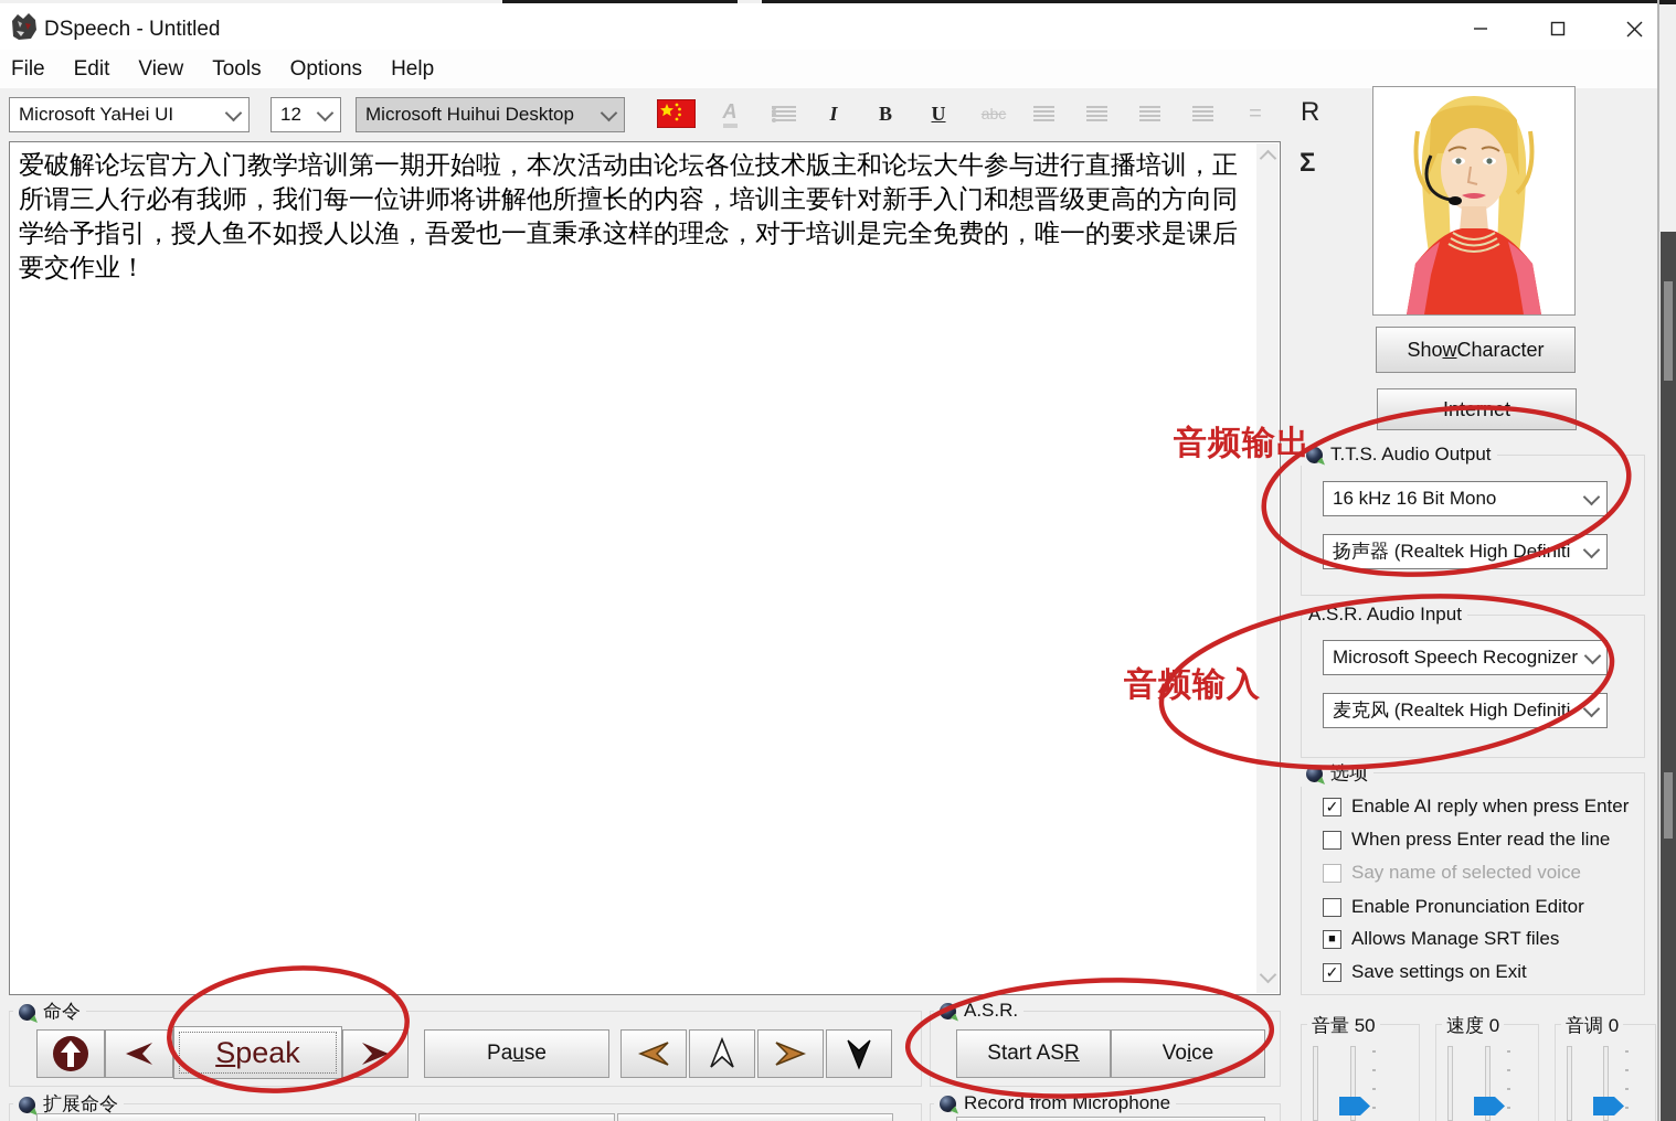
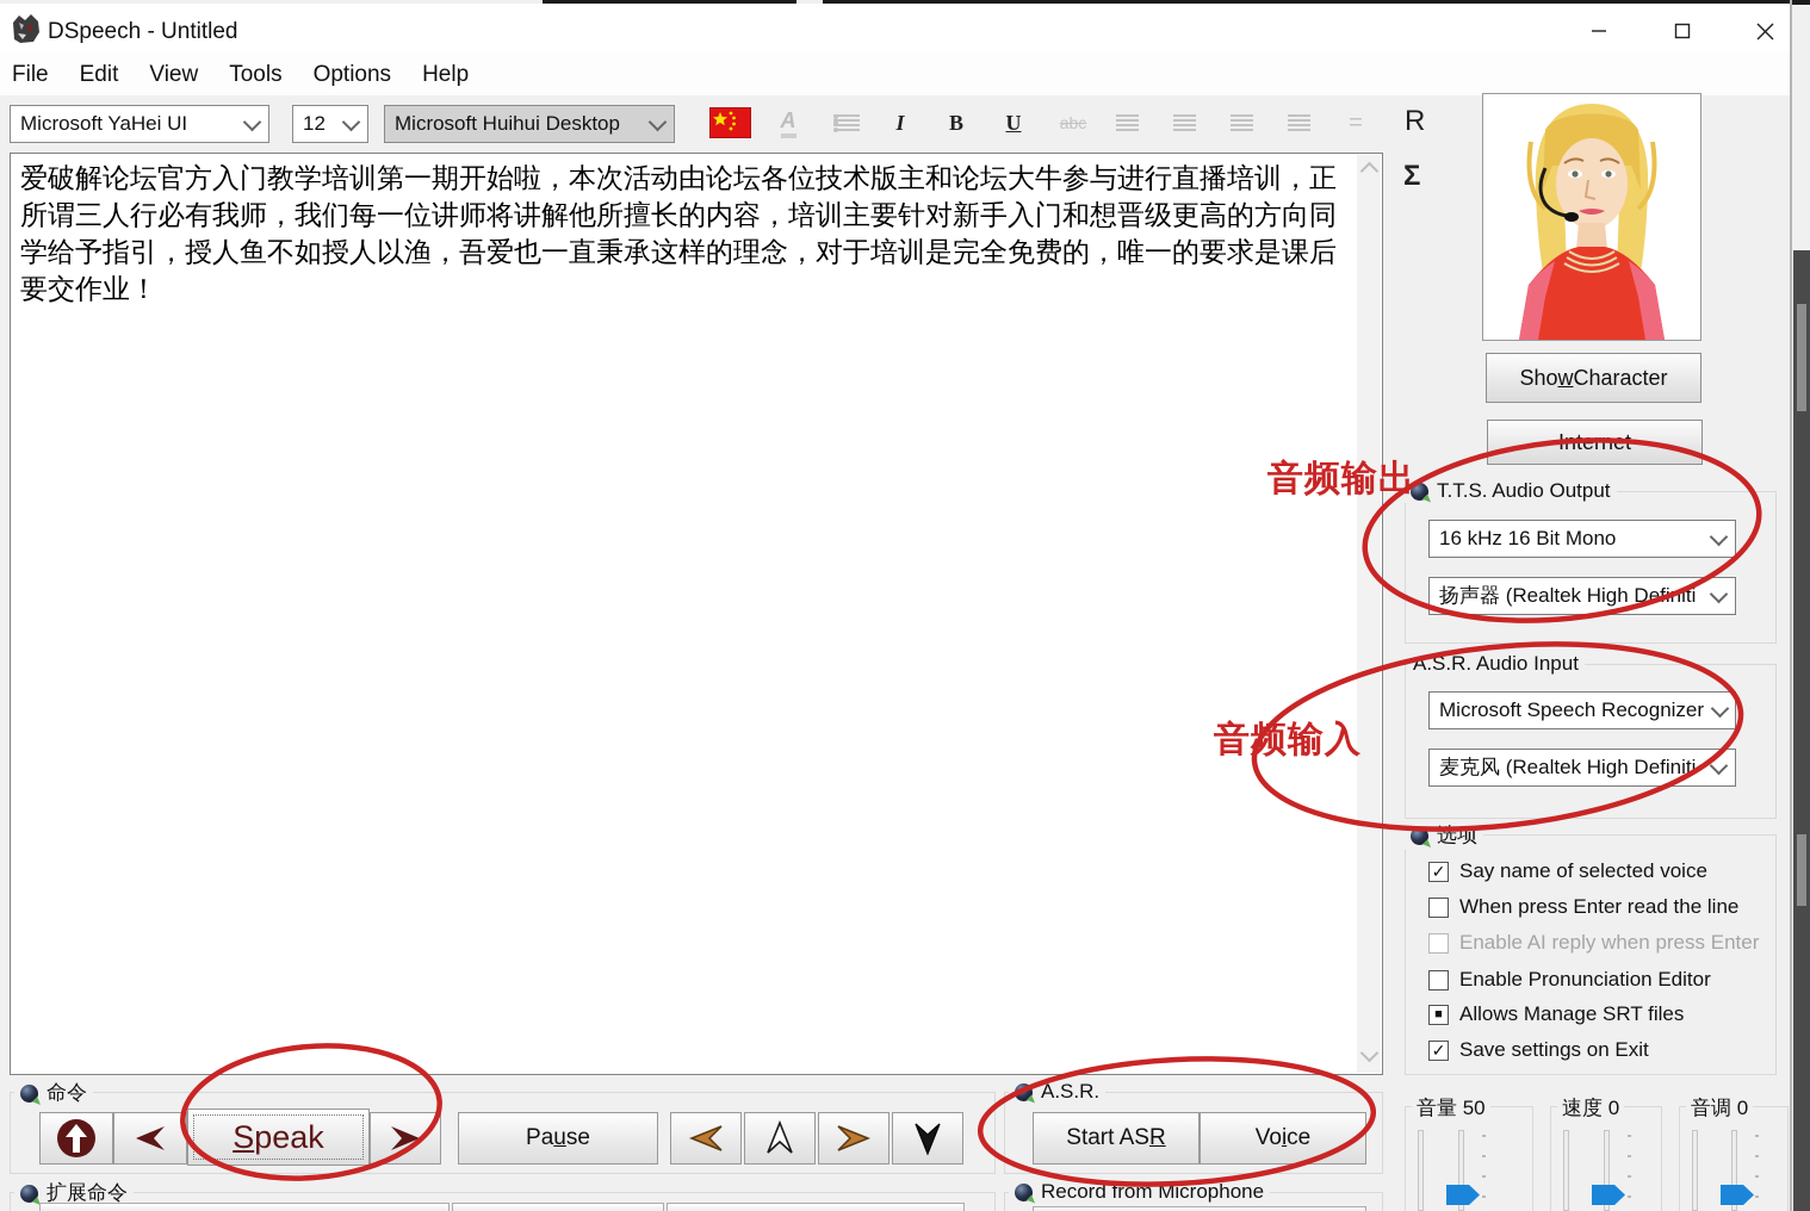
  DSpeech - Untitled
  File
  Edit
  View
  Tools
  Options
  Help
  Microsoft YaHei UI
  12
  Microsoft Huihui Desktop
  A
  I
  B
  U
  abc
  =
  R
  Σ
  爱破解论坛官方入门教学培训第一期开始啦，本次活动由论坛各位技术版主和论坛大牛参与进行直播培训，正所谓三人行必有我师，我们每一位讲师将讲解他所擅长的内容，培训主要针对新手入门和想晋级更高的方向同学给予指引，授人鱼不如授人以渔，吾爱也一直秉承这样的理念，对于培训是完全免费的，唯一的要求是课后要交作业！
  Sho
  w
  Character
  T.T.S. Audio Output
  16 kHz 16 Bit Mono
  扬声器 (Realtek High Defiti
  A.S.R. Audio Input
  Microsoft Speech Recognizer
  麦克风 (Realtek High Definiti
  选项
  ✓
- Enable AI reply when press Enter
+ Say name of selected voice
  When press Enter read the line
- Say name of selected voice
+ Enable AI reply when press Enter
  Enable Pronunciation Editor
  ■
  Allows Manage SRT files
  ✓
  Save settings on Exit
  命令
  S
  peak
  Pa
  u
  se
  A.S.R.
  Start AS
  R
  Vo
  i
  ce
  扩展命令
  Record from Microphone
  音量 50
  速度 0
  音调 0
  音频输出
  音频输入
